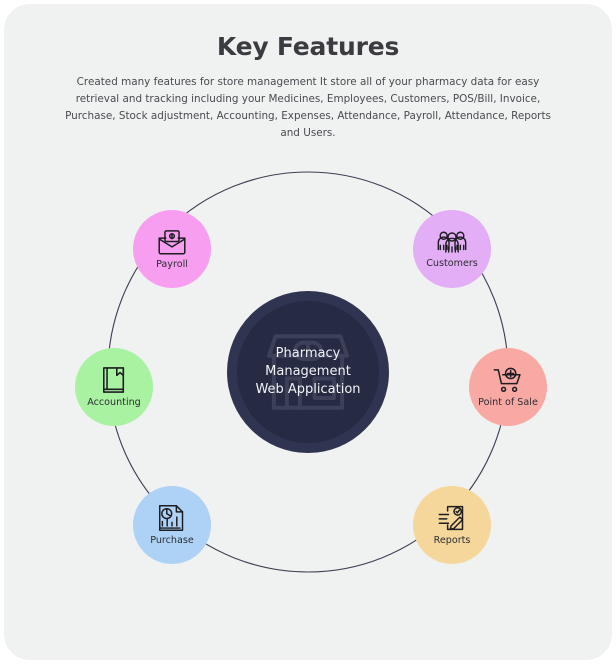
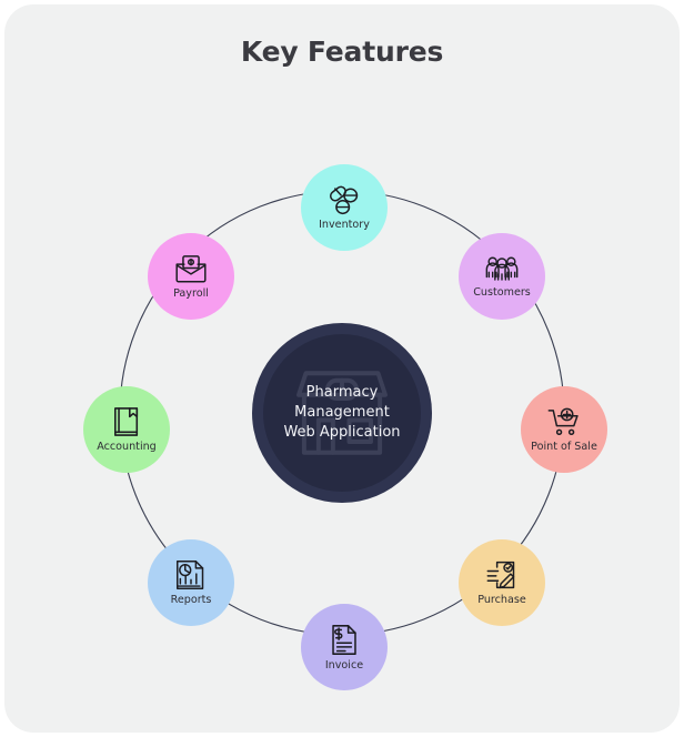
  Key Features
- Created many features for store management It store all of your pharmacy data for easy retrieval and tracking including your Medicines, Employees, Customers, POS/Bill, Invoice, Purchase, Stock adjustment, Accounting, Expenses, Attendance, Payroll, Attendance, Reports and Users.
  Pharmacy
  Management
  Web Application
+ Inventory
  Customers
  Point of Sale
- Reports
+ Purchase
+ Invoice
- Purchase
+ Reports
  Accounting
  Payroll
